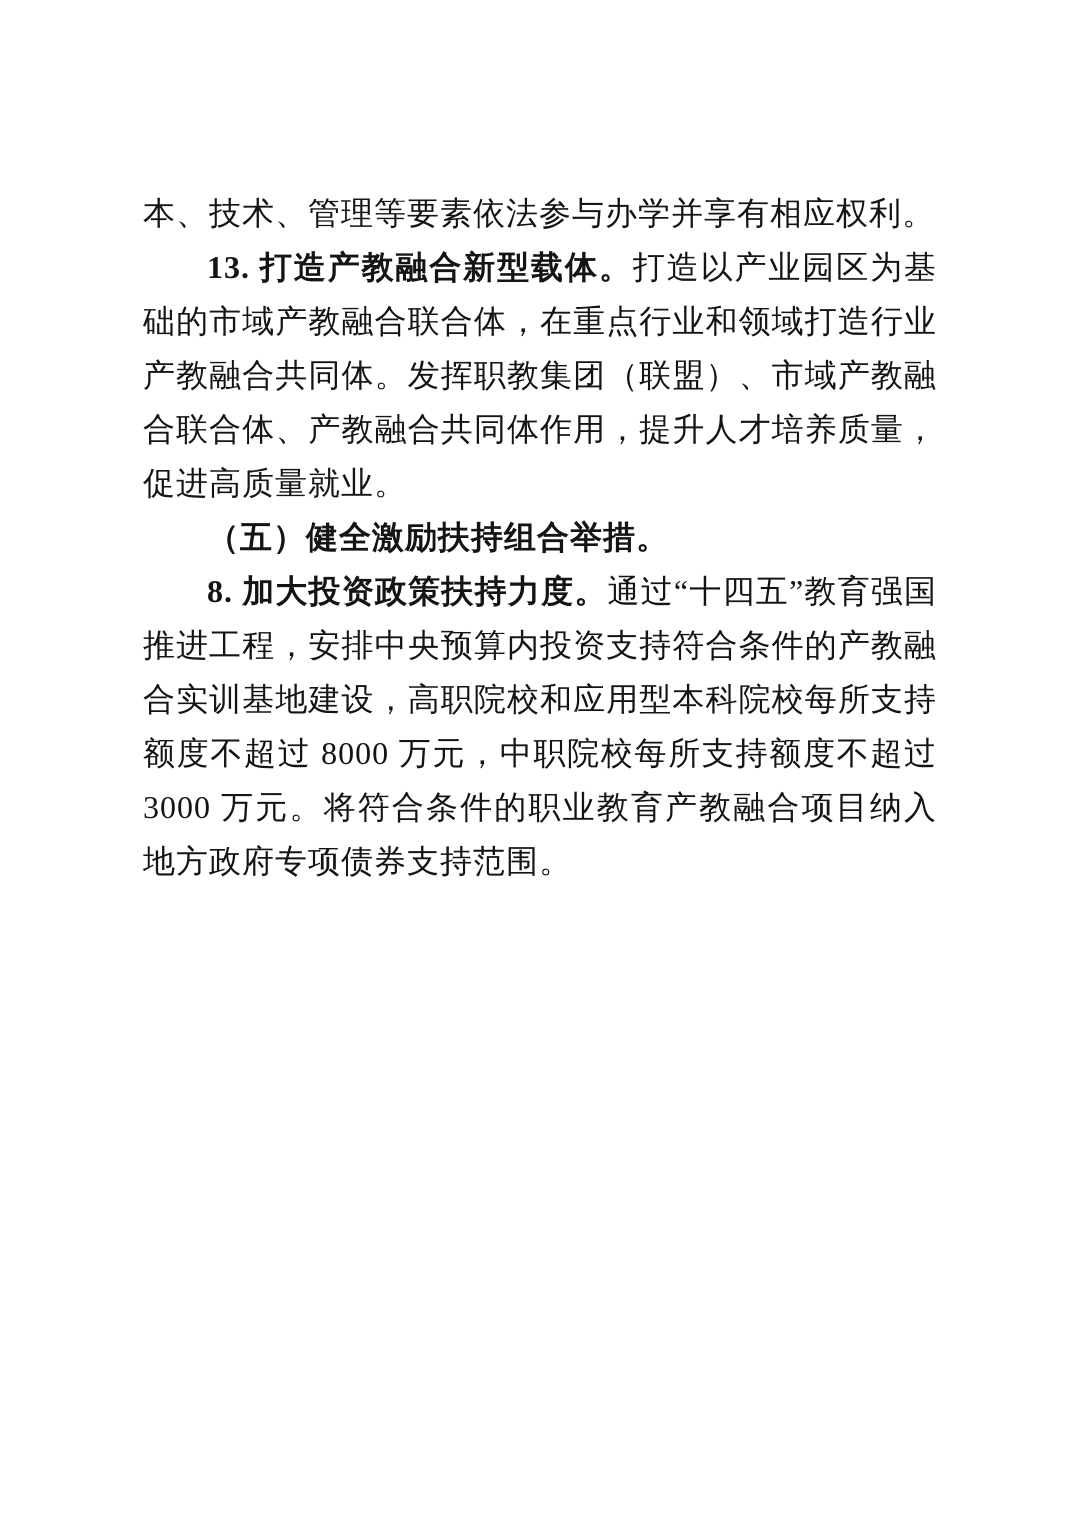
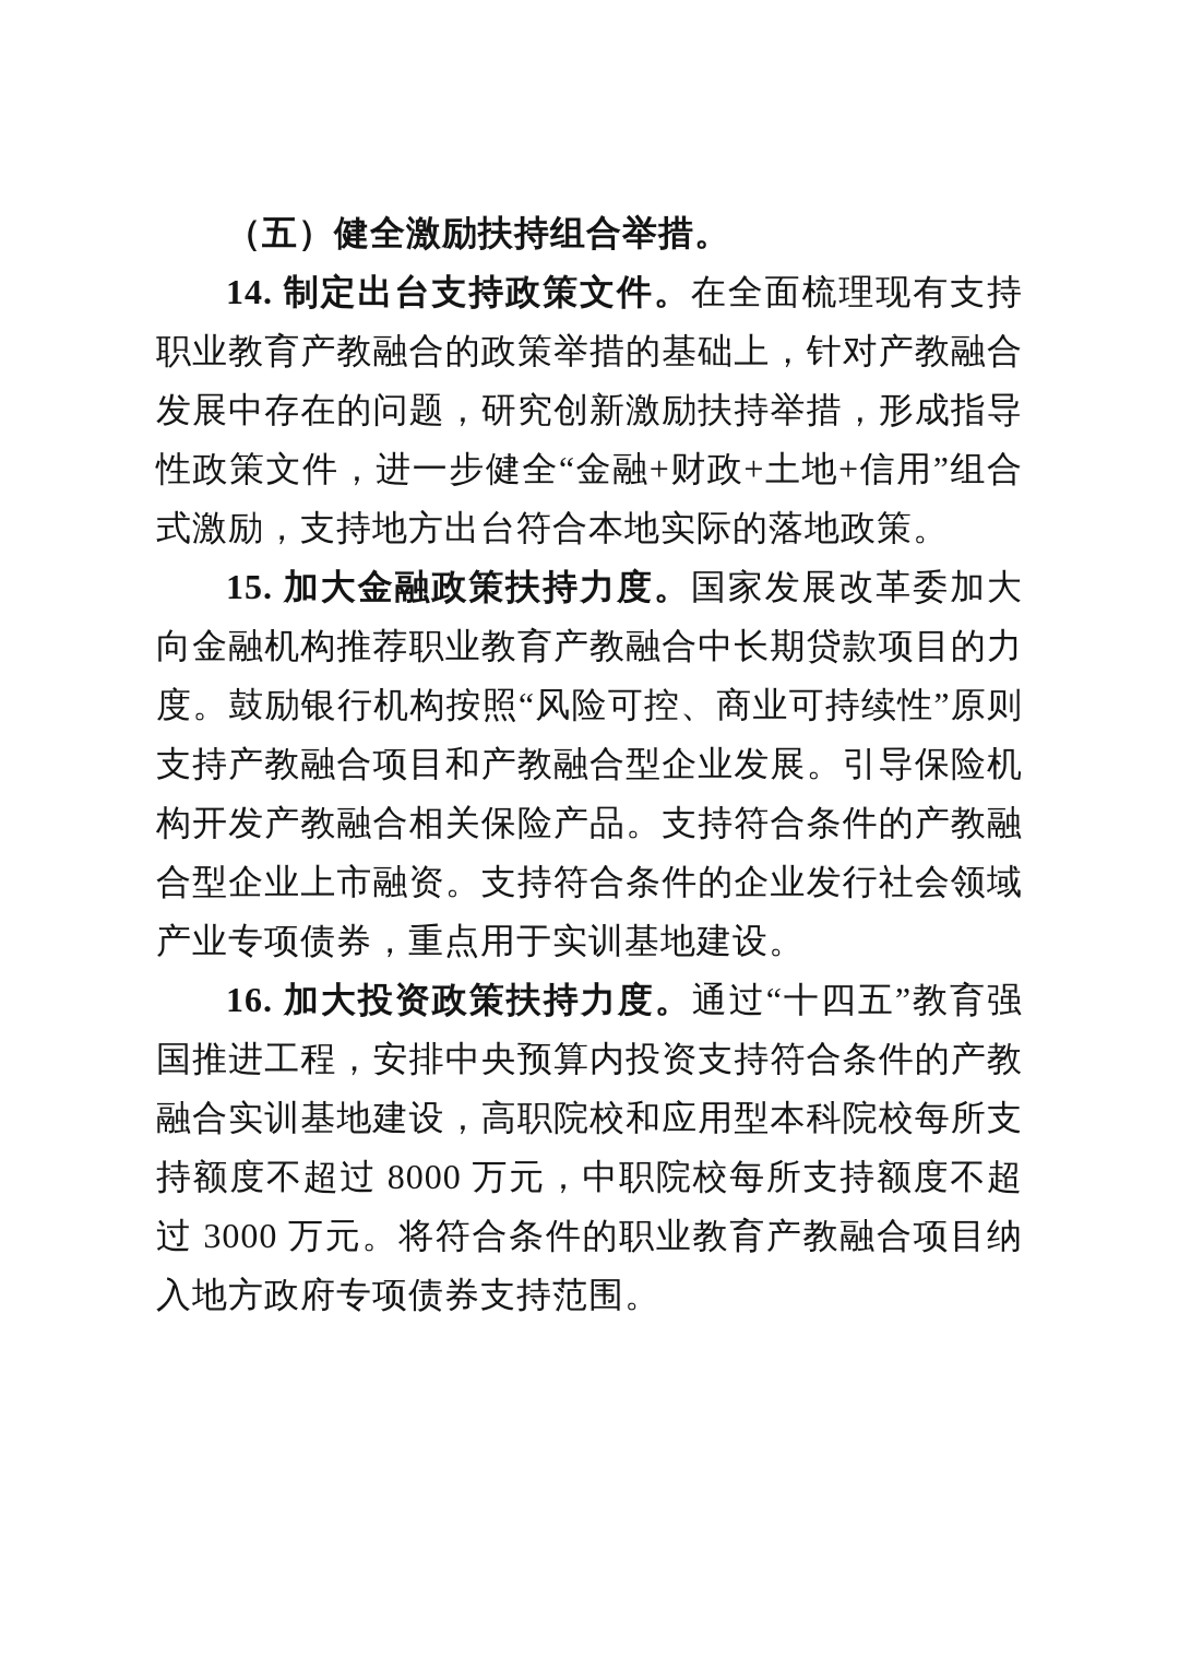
- 本、技术、管理等要素依法参与办学并享有相应权利。
- 13. 打造产教融合新型载体。打造以产业园区为基础的市域产教融合联合体，在重点行业和领域打造行业产教融合共同体。发挥职教集团（联盟）、市域产教融合联合体、产教融合共同体作用，提升人才培养质量，促进高质量就业。
  （五）健全激励扶持组合举措。
+ 14. 制定出台支持政策文件。在全面梳理现有支持职业教育产教融合的政策举措的基础上，针对产教融合发展中存在的问题，研究创新激励扶持举措，形成指导性政策文件，进一步健全“金融+财政+土地+信用”组合式激励，支持地方出台符合本地实际的落地政策。
+ 15. 加大金融政策扶持力度。国家发展改革委加大向金融机构推荐职业教育产教融合中长期贷款项目的力度。鼓励银行机构按照“风险可控、商业可持续性”原则支持产教融合项目和产教融合型企业发展。引导保险机构开发产教融合相关保险产品。支持符合条件的产教融合型企业上市融资。支持符合条件的企业发行社会领域产业专项债券，重点用于实训基地建设。
- 8. 加大投资政策扶持力度。通过“十四五”教育强国推进工程，安排中央预算内投资支持符合条件的产教融合实训基地建设，高职院校和应用型本科院校每所支持额度不超过 8000 万元，中职院校每所支持额度不超过 3000 万元。将符合条件的职业教育产教融合项目纳入地方政府专项债券支持范围。
+ 16. 加大投资政策扶持力度。通过“十四五”教育强国推进工程，安排中央预算内投资支持符合条件的产教融合实训基地建设，高职院校和应用型本科院校每所支持额度不超过 8000 万元，中职院校每所支持额度不超过 3000 万元。将符合条件的职业教育产教融合项目纳入地方政府专项债券支持范围。
